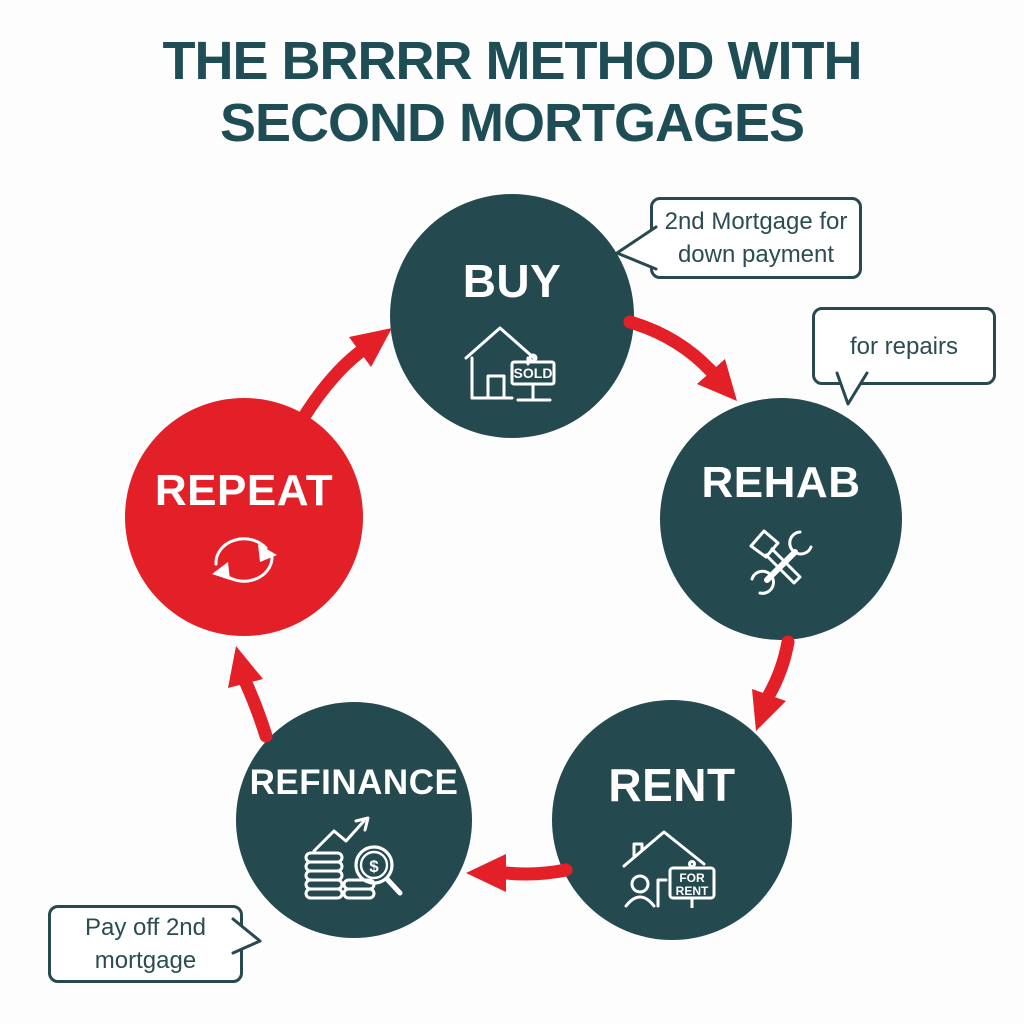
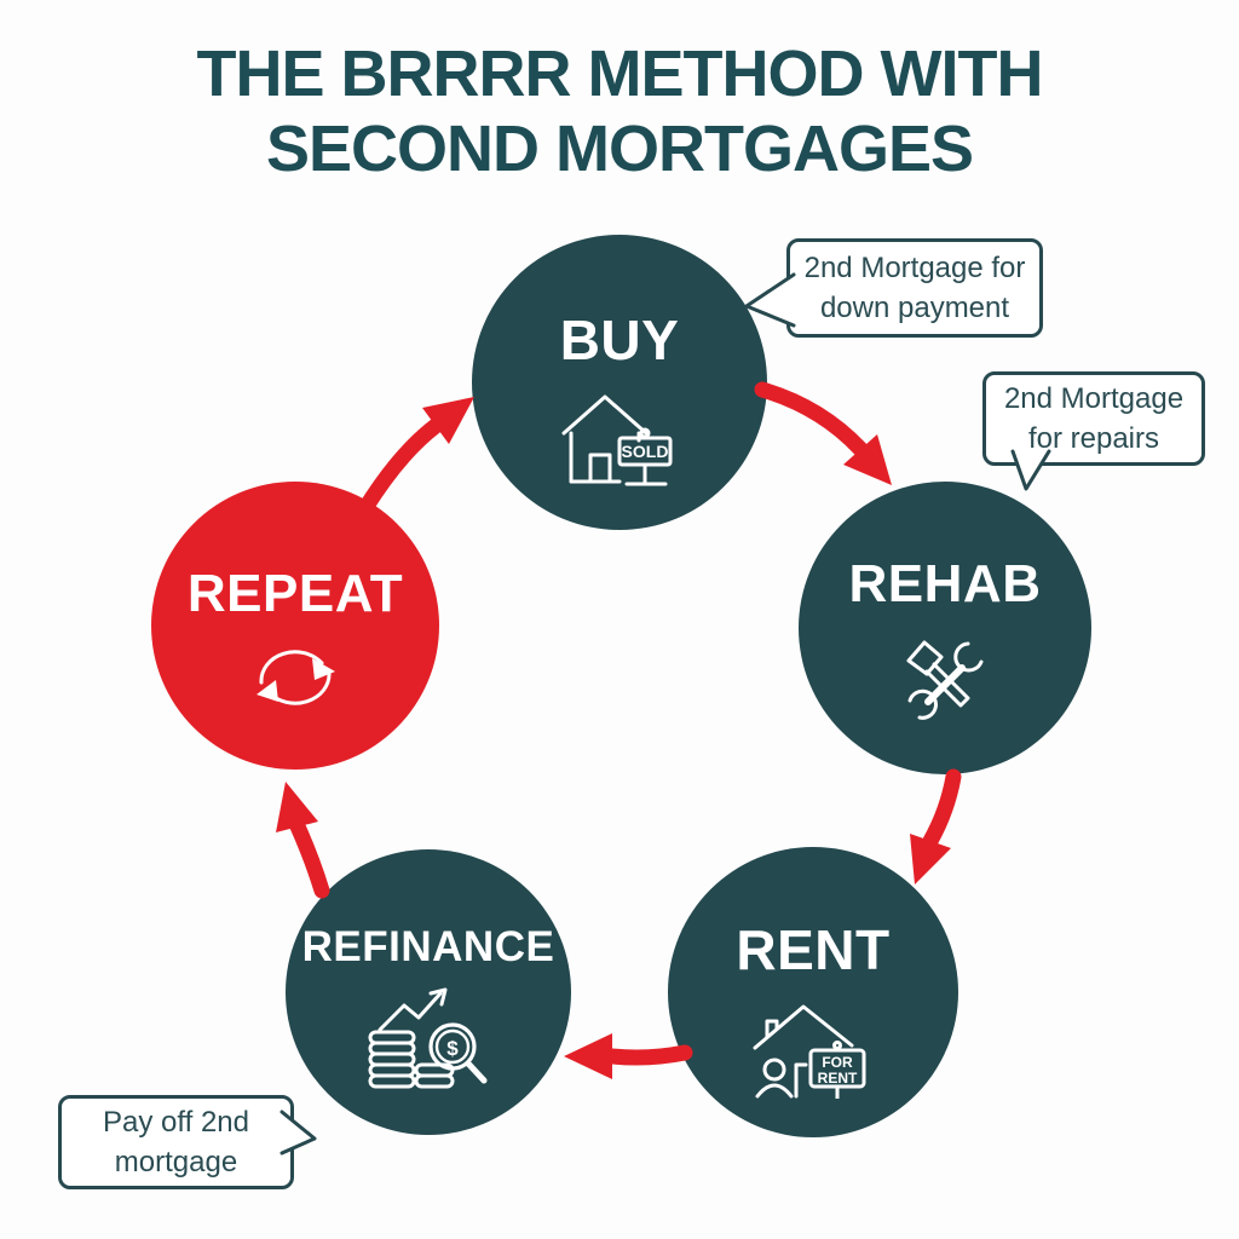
  THE BRRRR METHOD WITH
  SECOND MORTGAGES
  BUY
  SOLD
  REHAB
  RENT
  FOR
  RENT
  REFINANCE
  $
  REPEAT
  2nd Mortgage for
  down payment
+ 2nd Mortgage
  for repairs
  Pay off 2nd
  mortgage
